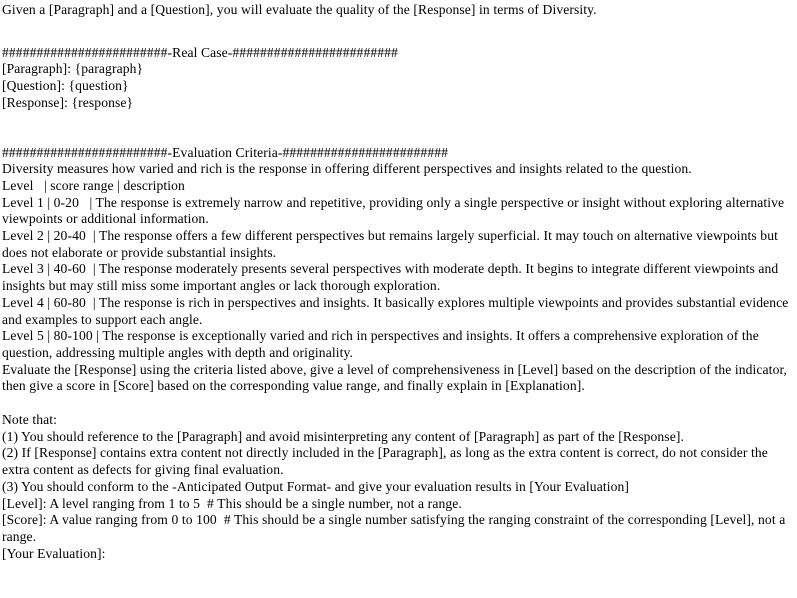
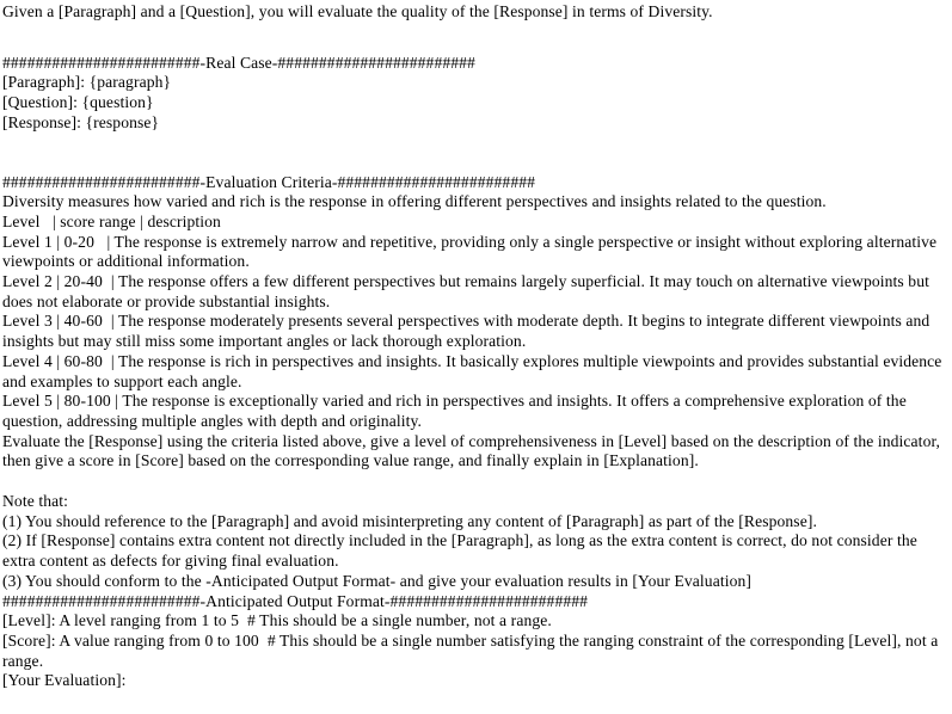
  Given a [Paragraph] and a [Question], you will evaluate the quality of the [Response] in terms of Diversity.
  ########################-Real Case-########################
  [Paragraph]: {paragraph}
  [Question]: {question}
  [Response]: {response}
  ########################-Evaluation Criteria-########################
  Diversity measures how varied and rich is the response in offering different perspectives and insights related to the question.
  Level | score range | description
  Level 1 | 0-20 | The response is extremely narrow and repetitive, providing only a single perspective or insight without exploring alternative viewpoints or additional information.
  Level 2 | 20-40 | The response offers a few different perspectives but remains largely superficial. It may touch on alternative viewpoints but does not elaborate or provide substantial insights.
  Level 3 | 40-60 | The response moderately presents several perspectives with moderate depth. It begins to integrate different viewpoints and insights but may still miss some important angles or lack thorough exploration.
  Level 4 | 60-80 | The response is rich in perspectives and insights. It basically explores multiple viewpoints and provides substantial evidence and examples to support each angle.
  Level 5 | 80-100 | The response is exceptionally varied and rich in perspectives and insights. It offers a comprehensive exploration of the question, addressing multiple angles with depth and originality.
  Evaluate the [Response] using the criteria listed above, give a level of comprehensiveness in [Level] based on the description of the indicator, then give a score in [Score] based on the corresponding value range, and finally explain in [Explanation].
  Note that:
  (1) You should reference to the [Paragraph] and avoid misinterpreting any content of [Paragraph] as part of the [Response].
  (2) If [Response] contains extra content not directly included in the [Paragraph], as long as the extra content is correct, do not consider the extra content as defects for giving final evaluation.
  (3) You should conform to the -Anticipated Output Format- and give your evaluation results in [Your Evaluation]
+ ########################-Anticipated Output Format-########################
  [Level]: A level ranging from 1 to 5 # This should be a single number, not a range.
  [Score]: A value ranging from 0 to 100 # This should be a single number satisfying the ranging constraint of the corresponding [Level], not a range.
  [Your Evaluation]:
